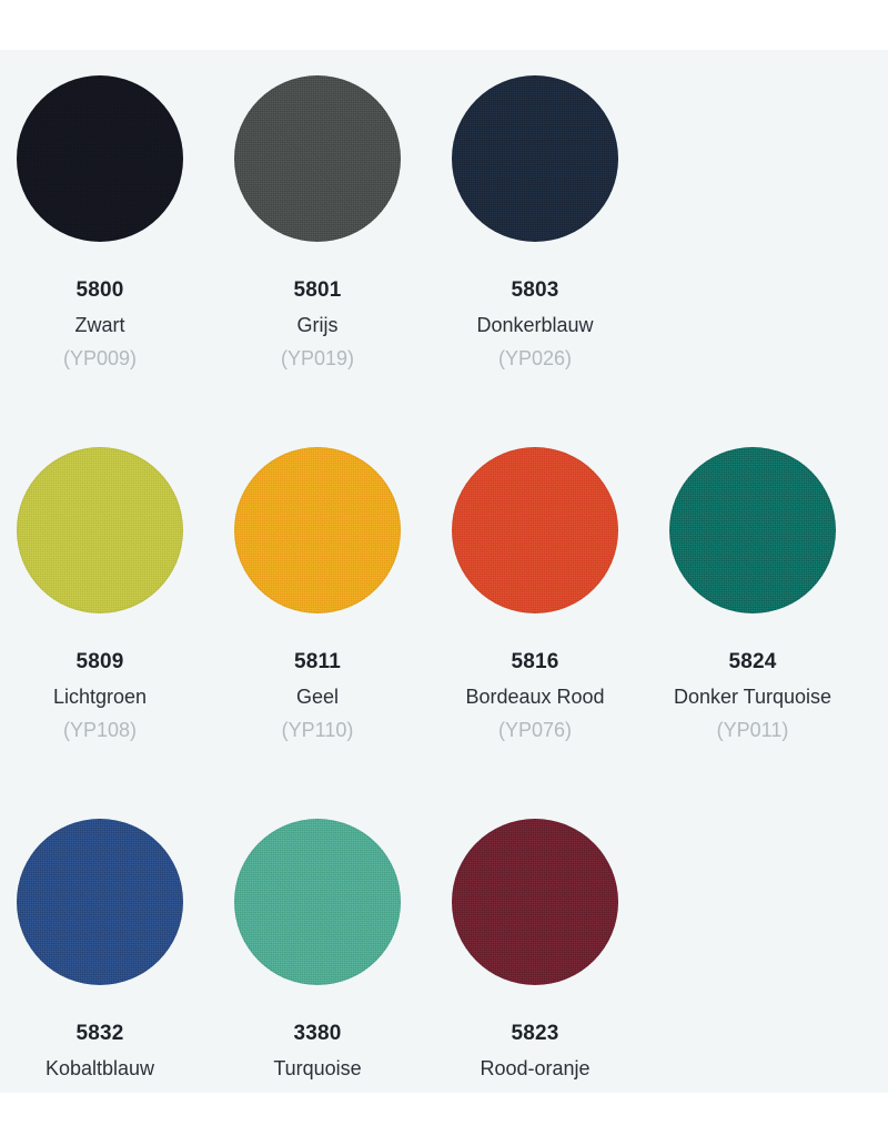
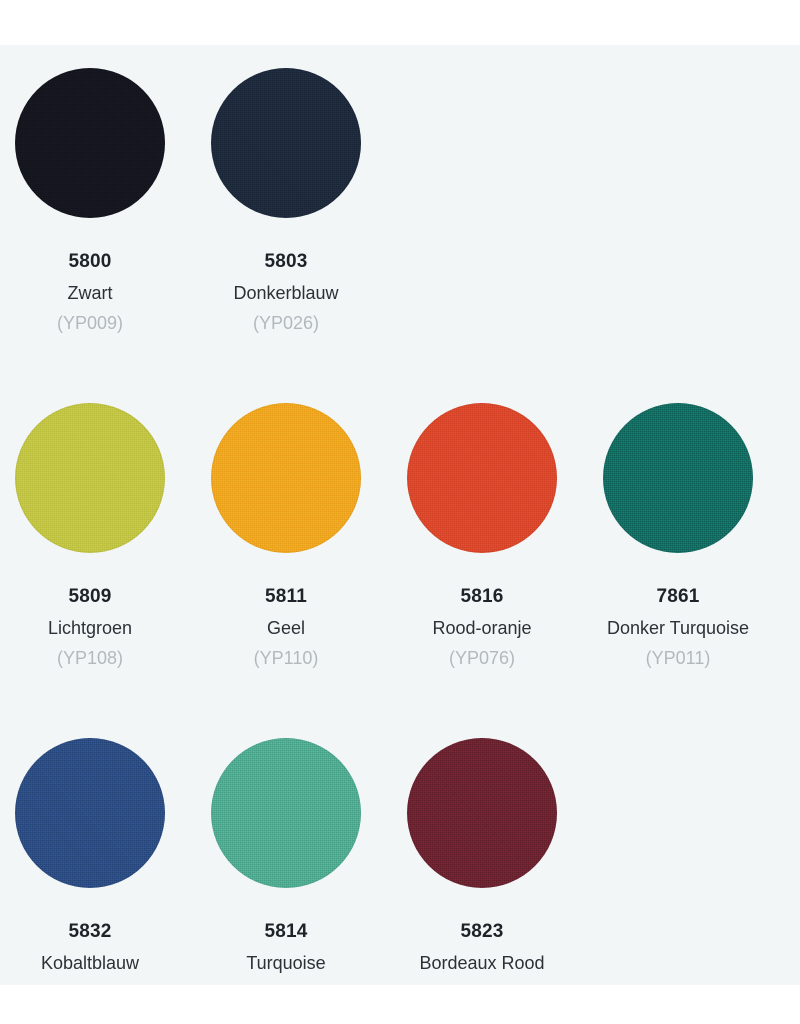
  5800
  Zwart
  (YP009)
- 5801
- Grijs
- (YP019)
  5803
  Donkerblauw
  (YP026)
  5809
  Lichtgroen
  (YP108)
  5811
  Geel
  (YP110)
  5816
- Bordeaux Rood
+ Rood-oranje
  (YP076)
- 5824
+ 7861
  Donker Turquoise
  (YP011)
  5832
  Kobaltblauw
- 3380
+ 5814
  Turquoise
  5823
- Rood-oranje
+ Bordeaux Rood
